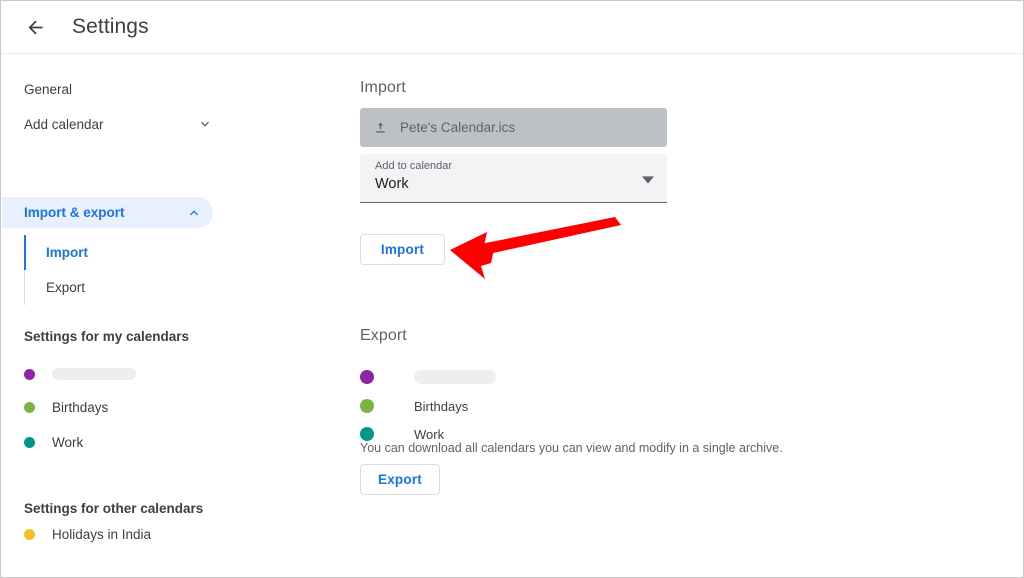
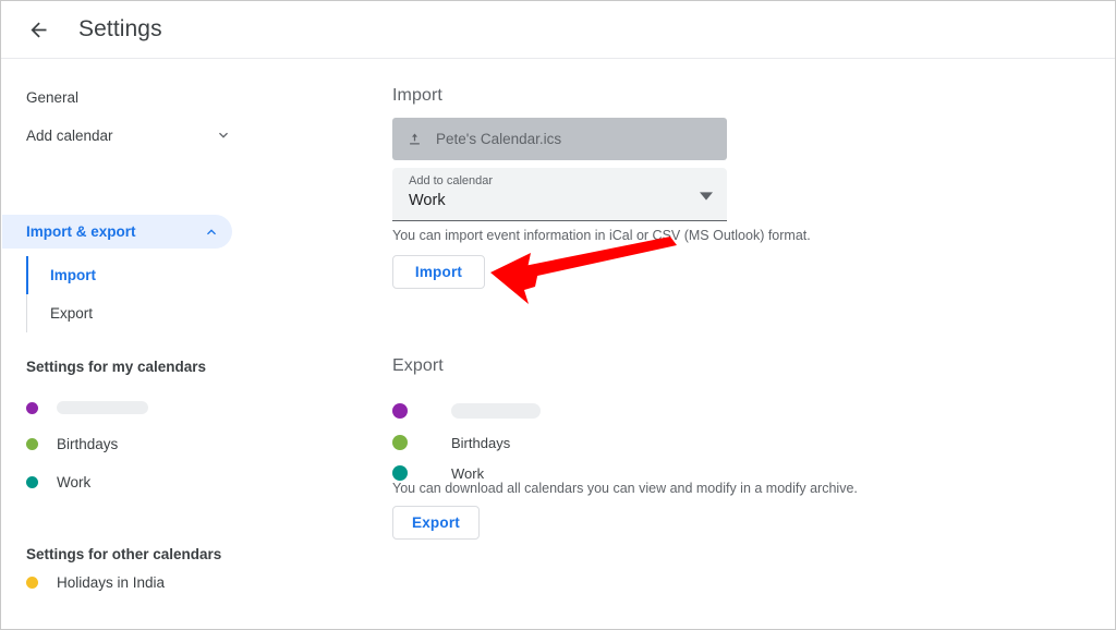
  Settings
  General
  Add calendar
  Import & export
  Import
  Export
  Settings for my calendars
  Birthdays
  Work
  Settings for other calendars
  Holidays in India
  Import
  Pete's Calendar.ics
  Add to calendar
  Work
+ You can import event information in iCal or CSV (MS Outlook) format.
  Import
  Export
  Birthdays
  Work
- You can download all calendars you can view and modify in a single archive.
+ You can download all calendars you can view and modify in a modify archive.
  Export
